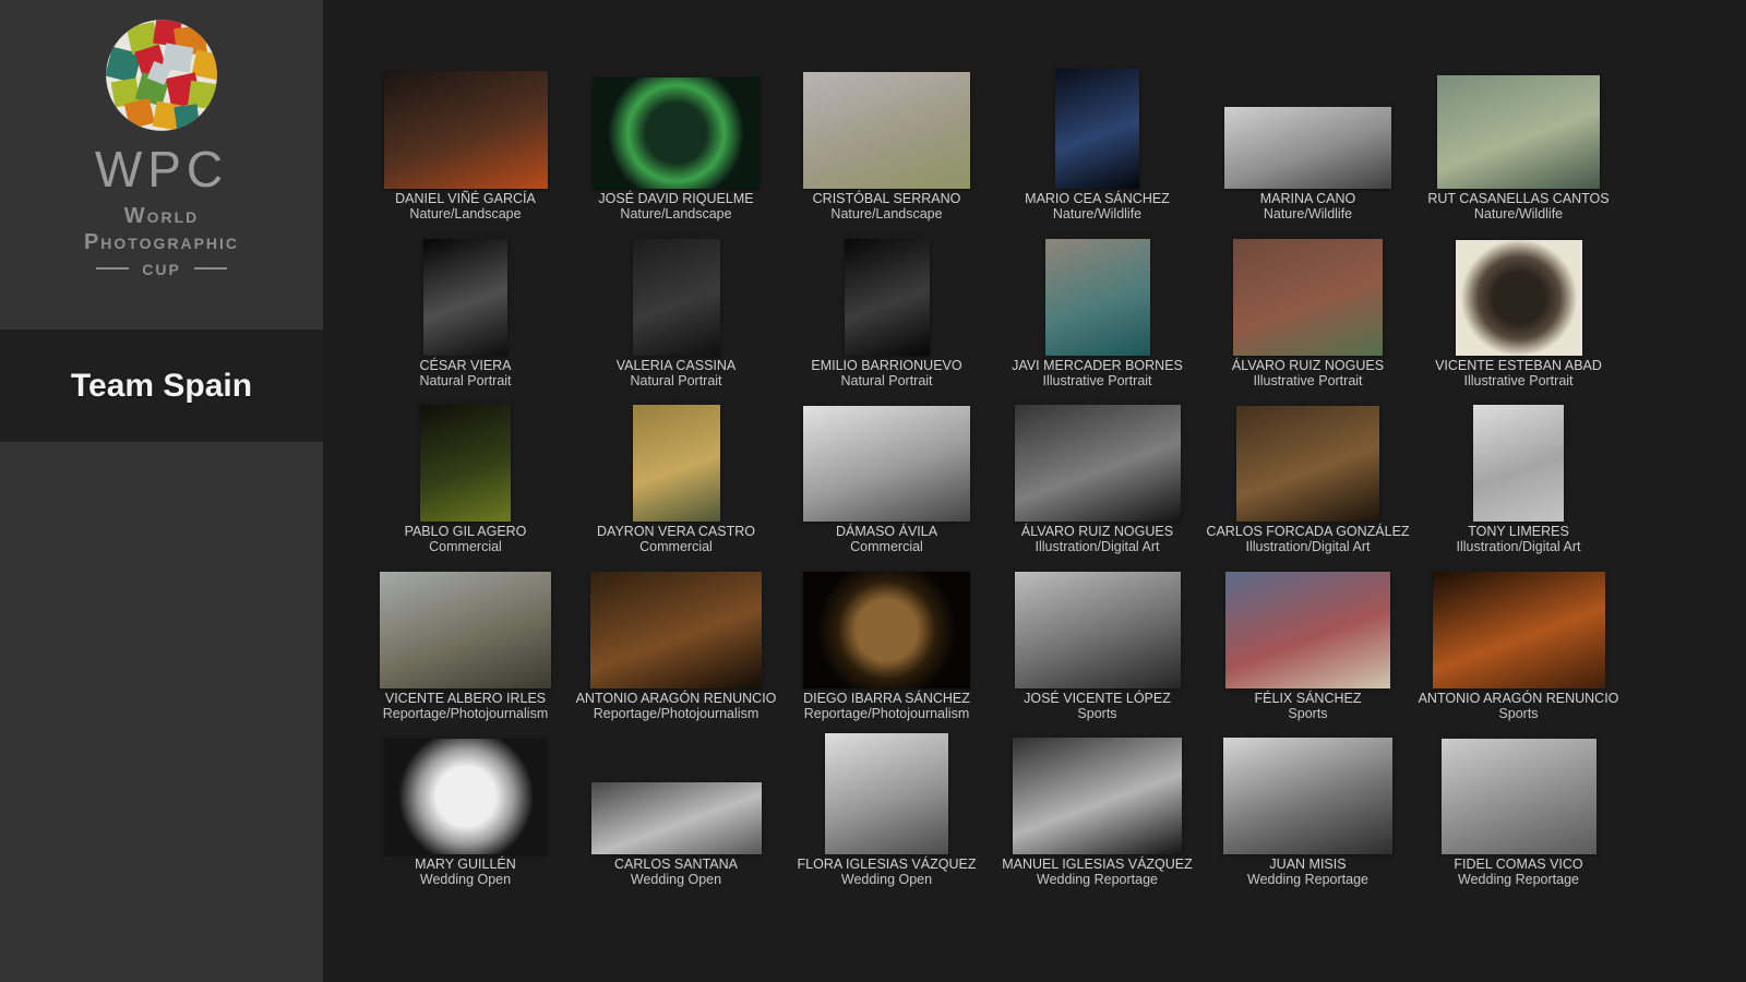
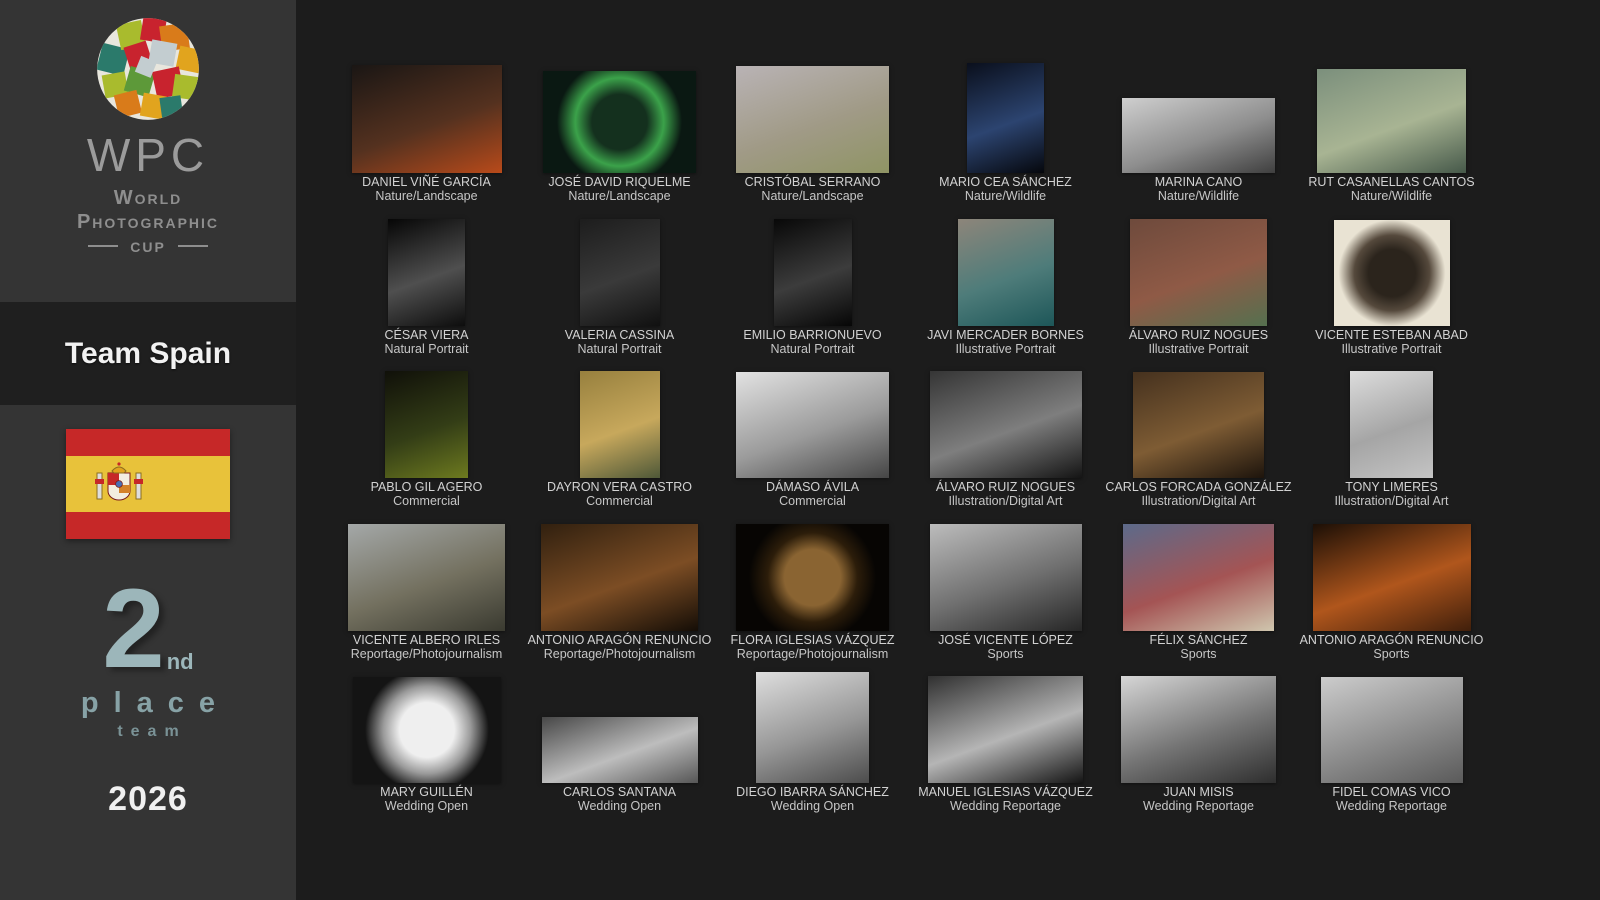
  WPC
  World
  Photographic
  cup
  Team Spain
+ 2
+ nd
+ place
+ team
+ 2026
  DANIEL VIÑÉ GARCÍA
  Nature/Landscape
  JOSÉ DAVID RIQUELME
  Nature/Landscape
  CRISTÓBAL SERRANO
  Nature/Landscape
  MARIO CEA SÁNCHEZ
  Nature/Wildlife
  MARINA CANO
  Nature/Wildlife
  RUT CASANELLAS CANTOS
  Nature/Wildlife
  CÉSAR VIERA
  Natural Portrait
  VALERIA CASSINA
  Natural Portrait
  EMILIO BARRIONUEVO
  Natural Portrait
  JAVI MERCADER BORNES
  Illustrative Portrait
  ÁLVARO RUIZ NOGUES
  Illustrative Portrait
  VICENTE ESTEBAN ABAD
  Illustrative Portrait
  PABLO GIL AGERO
  Commercial
  DAYRON VERA CASTRO
  Commercial
  DÁMASO ÁVILA
  Commercial
  ÁLVARO RUIZ NOGUES
  Illustration/Digital Art
  CARLOS FORCADA GONZÁLEZ
  Illustration/Digital Art
  TONY LIMERES
  Illustration/Digital Art
  VICENTE ALBERO IRLES
  Reportage/Photojournalism
  ANTONIO ARAGÓN RENUNCIO
  Reportage/Photojournalism
- DIEGO IBARRA SÁNCHEZ
+ FLORA IGLESIAS VÁZQUEZ
  Reportage/Photojournalism
  JOSÉ VICENTE LÓPEZ
  Sports
  FÉLIX SÁNCHEZ
  Sports
  ANTONIO ARAGÓN RENUNCIO
  Sports
  MARY GUILLÉN
  Wedding Open
  CARLOS SANTANA
  Wedding Open
- FLORA IGLESIAS VÁZQUEZ
+ DIEGO IBARRA SÁNCHEZ
  Wedding Open
  MANUEL IGLESIAS VÁZQUEZ
  Wedding Reportage
  JUAN MISIS
  Wedding Reportage
  FIDEL COMAS VICO
  Wedding Reportage
